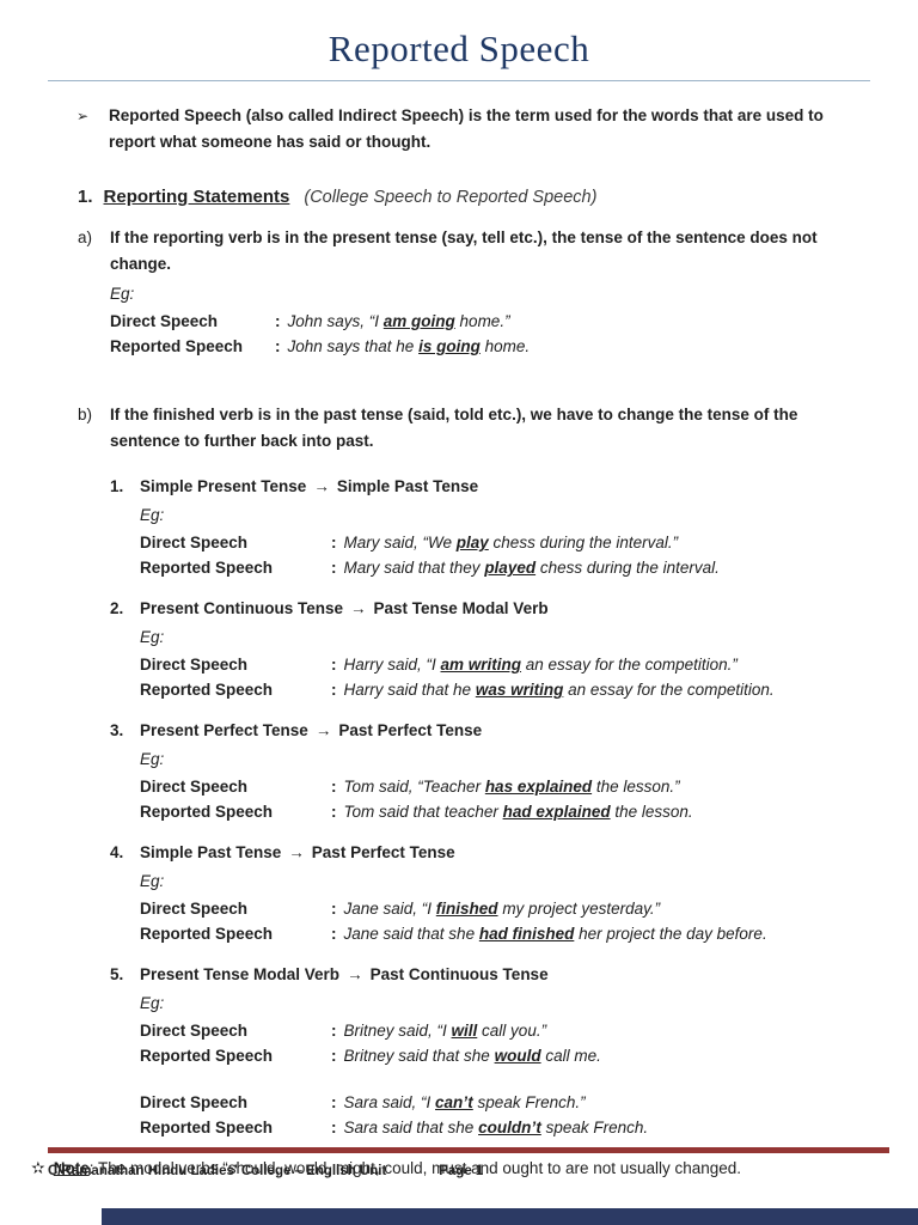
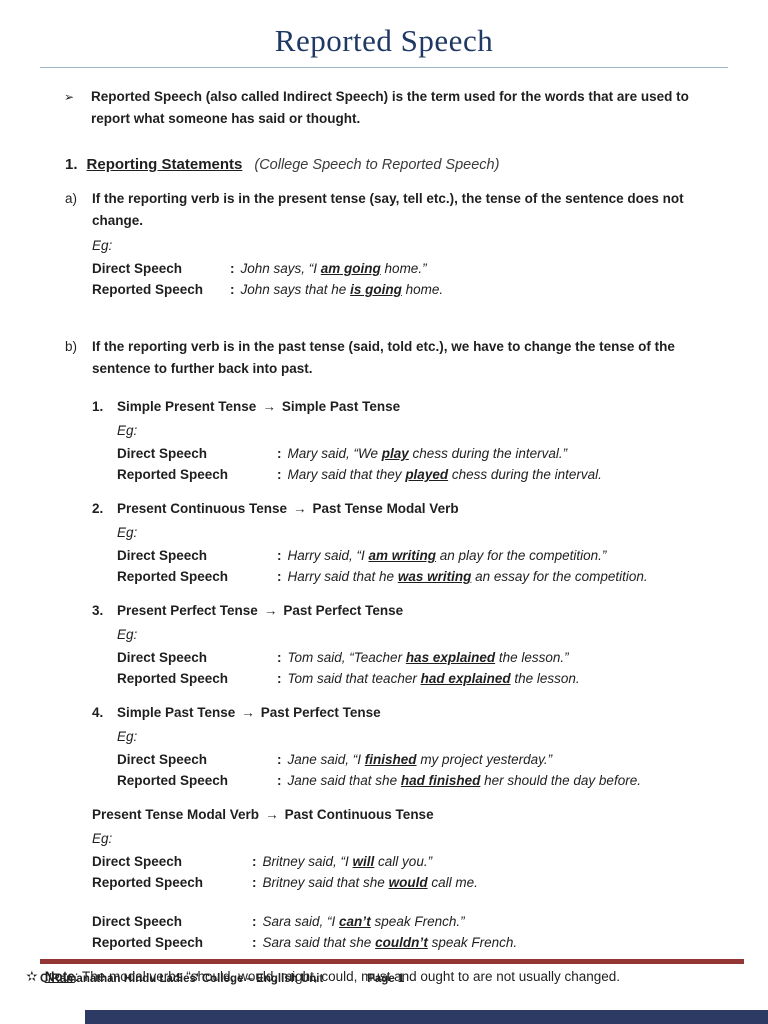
  Reported Speech
  ➢
  Reported Speech (also called Indirect Speech) is the term used for the words that are used to report what someone has said or thought.
  1. Reporting Statements (College Speech to Reported Speech)
  a)
  If the reporting verb is in the present tense (say, tell etc.), the tense of the sentence does not change.
  Eg:
  Direct Speech
  : John says, “I am going home.”
  Reported Speech
  : John says that he is going home.
  b)
- If the finished verb is in the past tense (said, told etc.), we have to change the tense of the sentence to further back into past.
+ If the reporting verb is in the past tense (said, told etc.), we have to change the tense of the sentence to further back into past.
  1.
  Simple Present Tense → Simple Past Tense
  Eg:
  Direct Speech
  : Mary said, “We play chess during the interval.”
  Reported Speech
  : Mary said that they played chess during the interval.
  2.
  Present Continuous Tense → Past Tense Modal Verb
  Eg:
  Direct Speech
- : Harry said, “I am writing an essay for the competition.”
+ : Harry said, “I am writing an play for the competition.”
  Reported Speech
  : Harry said that he was writing an essay for the competition.
  3.
  Present Perfect Tense → Past Perfect Tense
  Eg:
  Direct Speech
  : Tom said, “Teacher has explained the lesson.”
  Reported Speech
  : Tom said that teacher had explained the lesson.
  4.
  Simple Past Tense → Past Perfect Tense
  Eg:
  Direct Speech
  : Jane said, “I finished my project yesterday.”
  Reported Speech
- : Jane said that she had finished her project the day before.
+ : Jane said that she had finished her should the day before.
- 5.
  Present Tense Modal Verb → Past Continuous Tense
  Eg:
  Direct Speech
  : Britney said, “I will call you.”
  Reported Speech
  : Britney said that she would call me.
  Direct Speech
  : Sara said, “I can’t speak French.”
  Reported Speech
  : Sara said that she couldn’t speak French.
  ✫
  Note: The modal verbs “should, would, might, could, must and ought to are not usually changed.
  C/Ramanathan Hindu Ladies' College – English Unit
  Page 1
